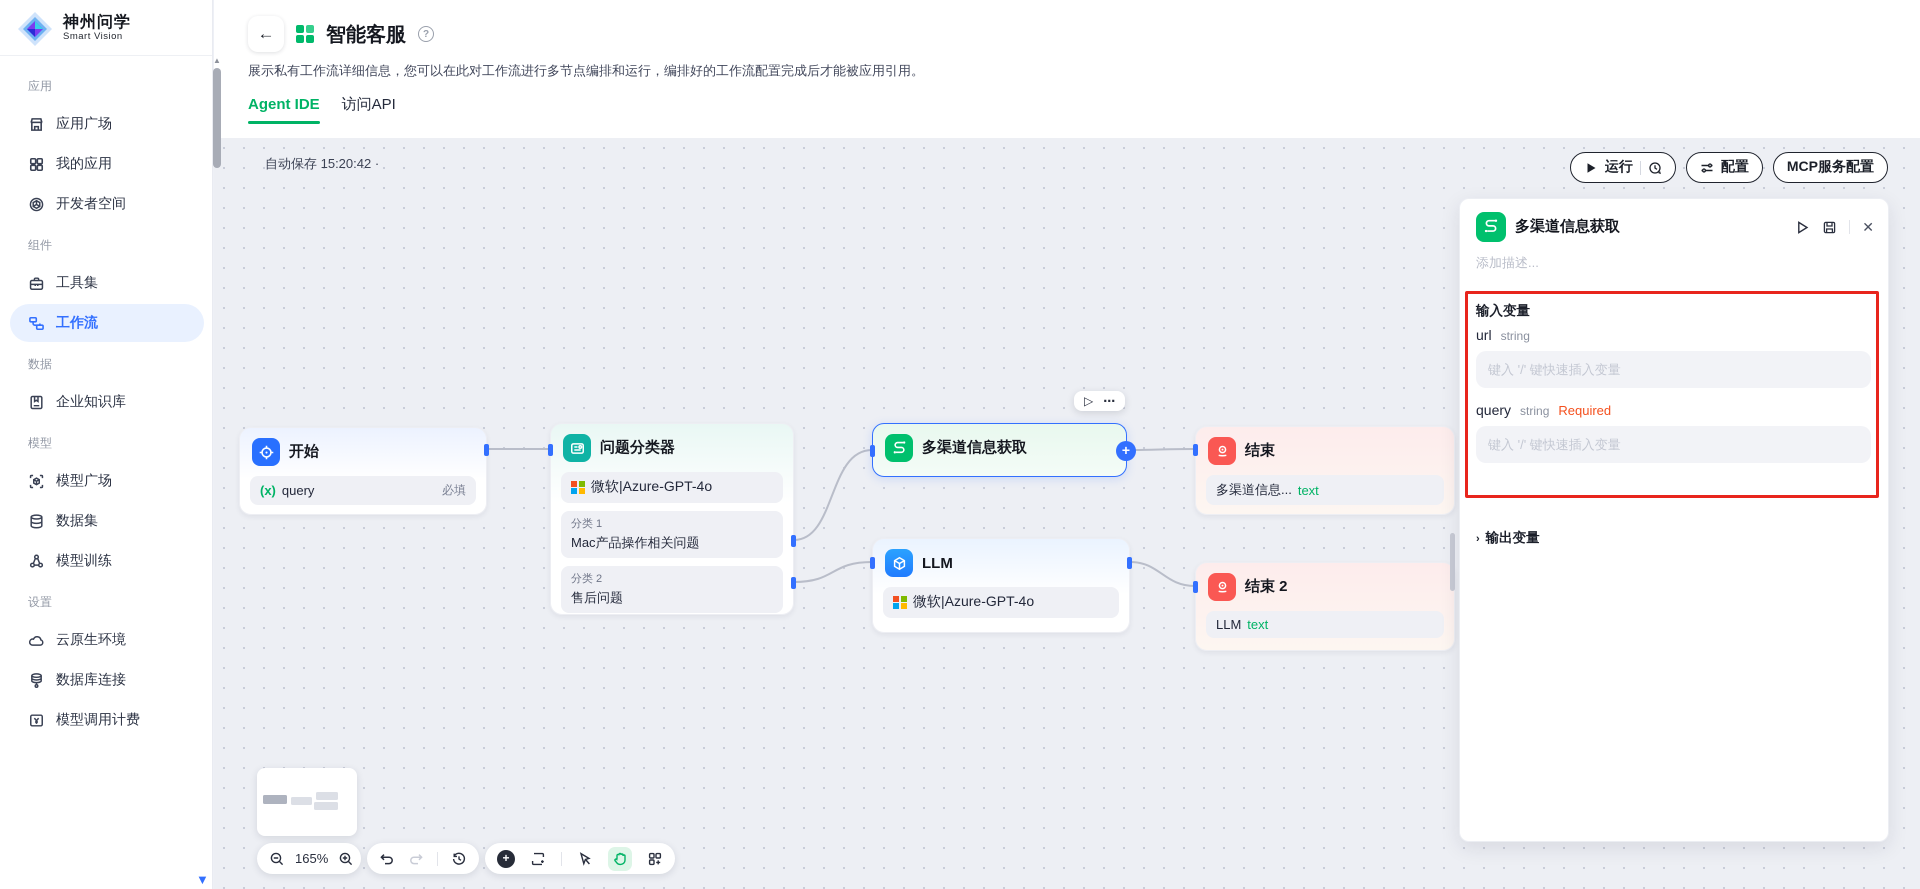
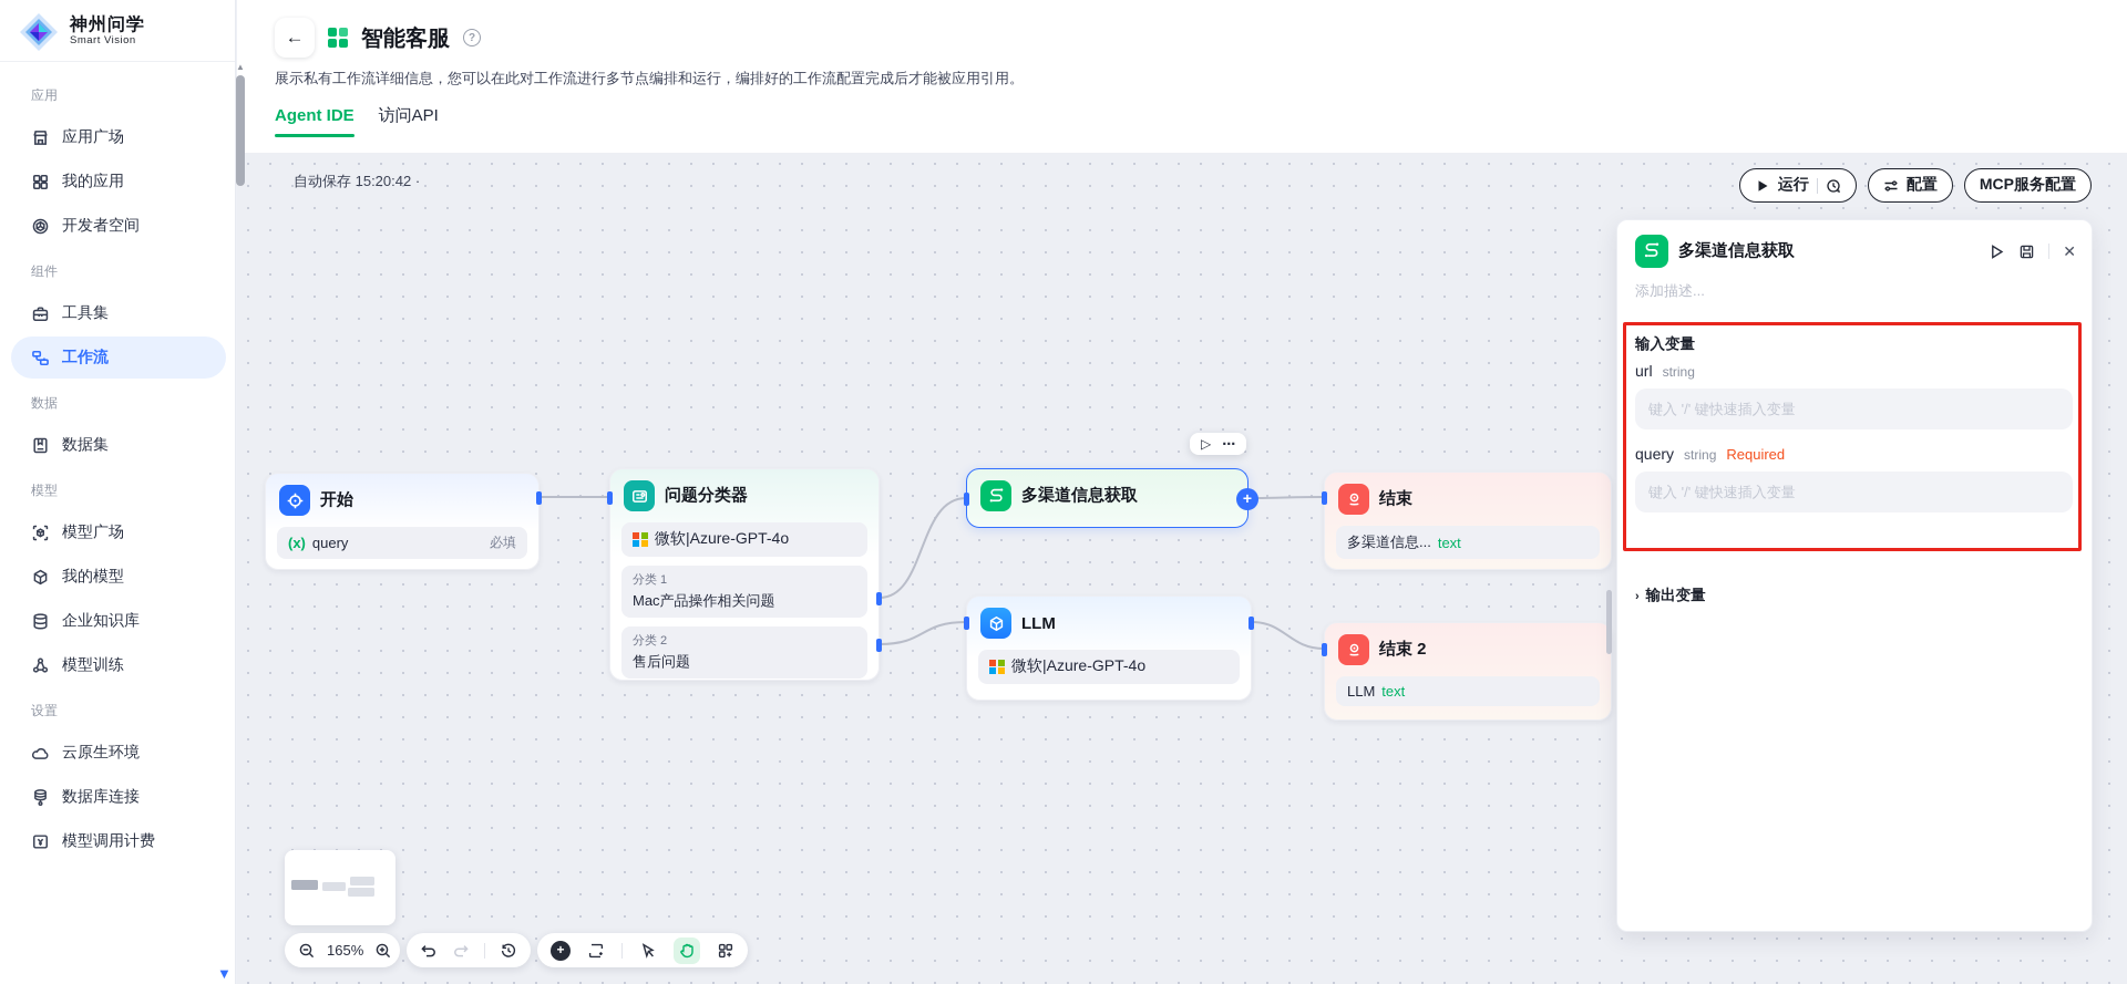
  神州问学
  Smart Vision
  应用
  应用广场
  我的应用
  开发者空间
  组件
  工具集
  工作流
  数据
- 企业知识库
+ 数据集
  模型
  模型广场
+ 我的模型
- 数据集
+ 企业知识库
  模型训练
  设置
  云原生环境
  数据库连接
  模型调用计费
  ▲
  ▼
  ←
  智能客服
  ?
  展示私有工作流详细信息，您可以在此对工作流进行多节点编排和运行，编排好的工作流配置完成后才能被应用引用。
  Agent IDE
  访问API
  自动保存 15:20:42 ·
  运行
  配置
  MCP服务配置
  ▷
  ⋯
  开始
  (x)
  query
  必填
  问题分类器
  微软|Azure-GPT-4o
  分类 1
  Mac产品操作相关问题
  分类 2
  售后问题
  多渠道信息获取
  +
  LLM
  微软|Azure-GPT-4o
  结束
  多渠道信息...
  text
  结束 2
  LLM
  text
  165%
  +
  多渠道信息获取
  ✕
  添加描述...
  输入变量
  url
  string
  键入 '/' 键快速插入变量
  query
  string
  Required
  键入 '/' 键快速插入变量
  ›
  输出变量
